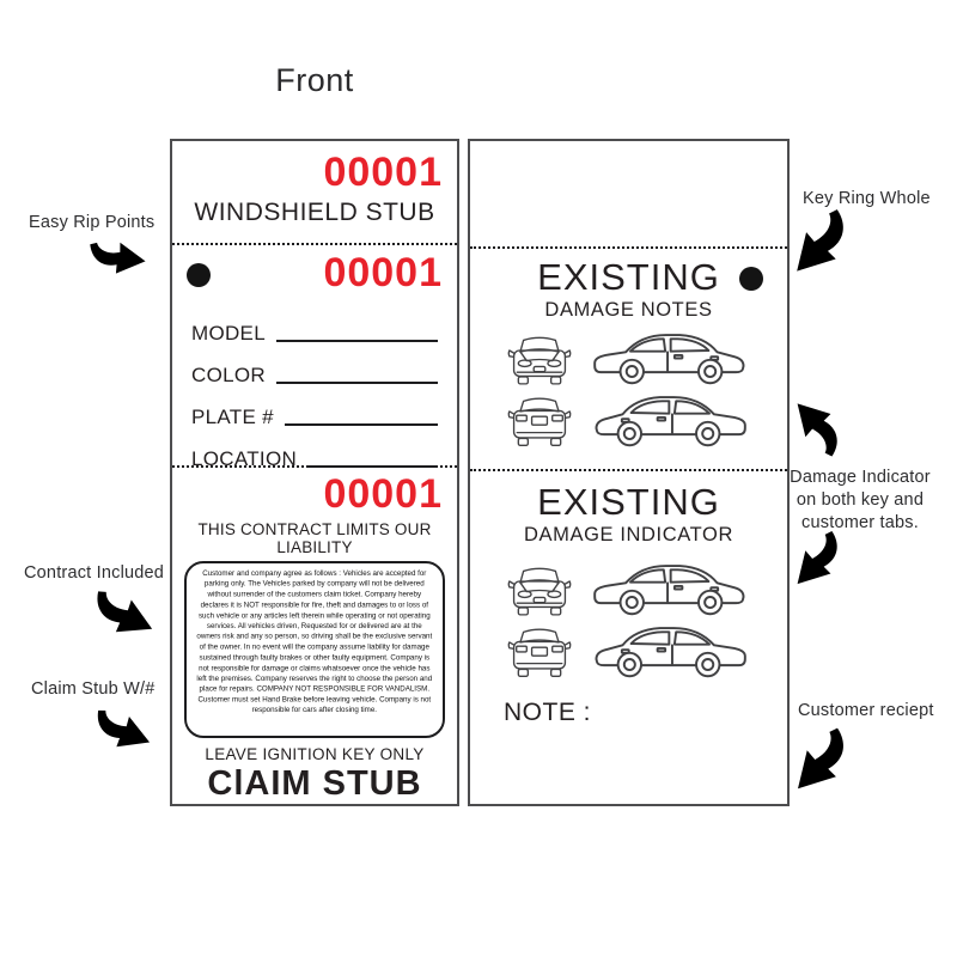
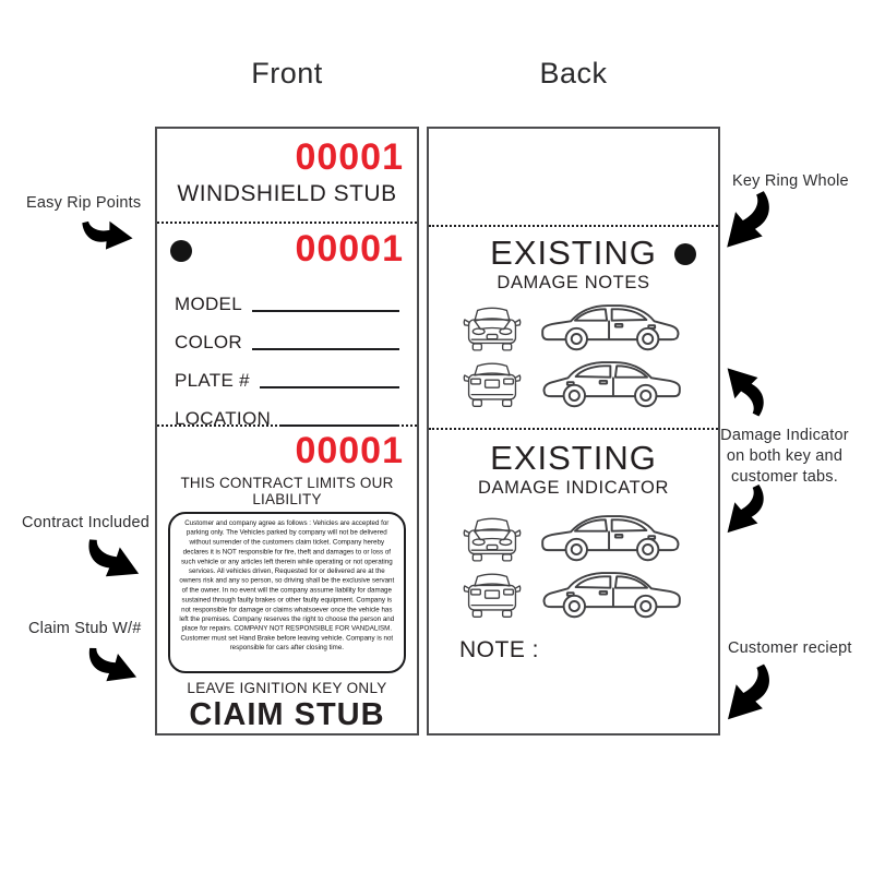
  Front
+ Back
  00001
  WINDSHIELD STUB
  00001
  MODEL
  COLOR
  PLATE #
  LOCATION
  00001
  THIS CONTRACT LIMITS OUR LIABILITY
  LEAVE IGNITION KEY ONLY
  ClAIM STUB
  EXISTING
  DAMAGE NOTES
  EXISTING
  DAMAGE INDICATOR
  NOTE :
  Easy Rip Points
  Contract Included
  Claim Stub W/#
  Key Ring Whole
  Damage Indicator on both key and customer tabs.
  Customer reciept
